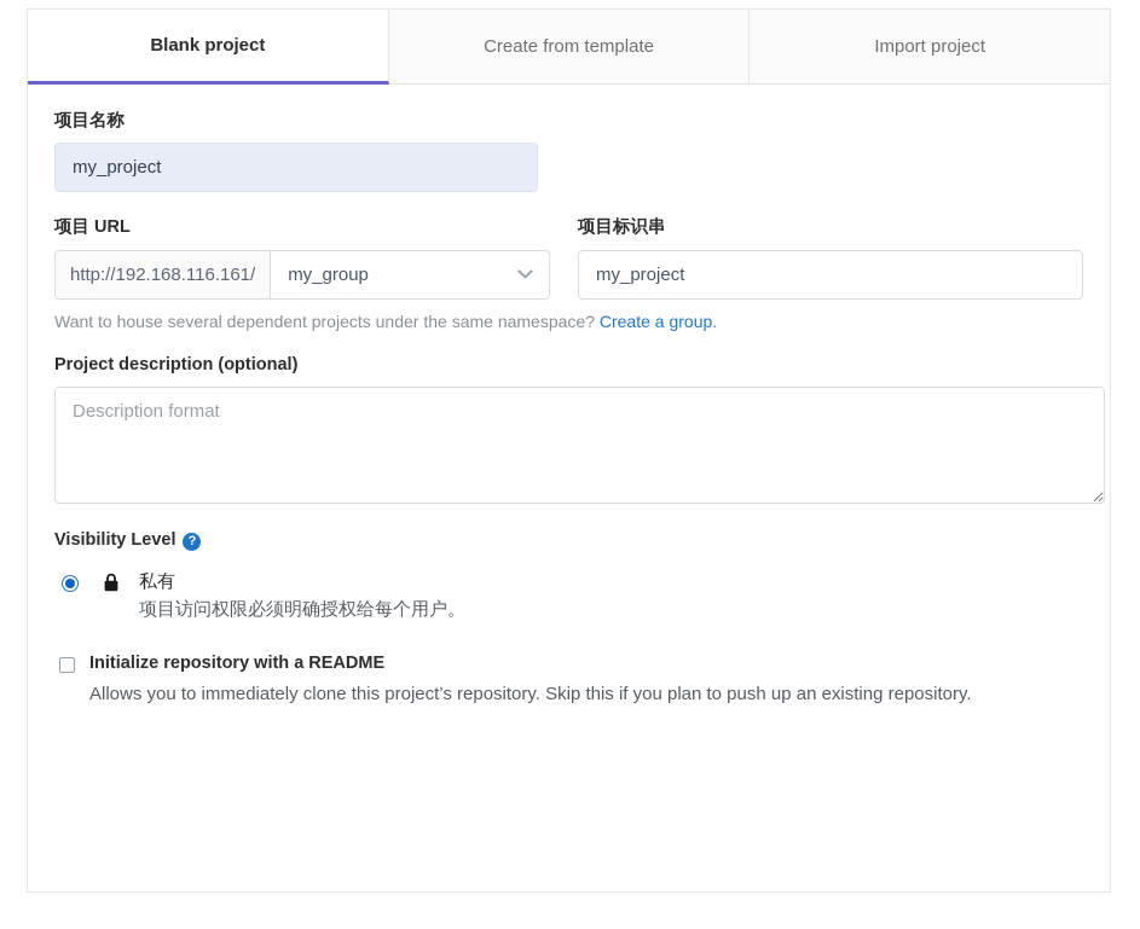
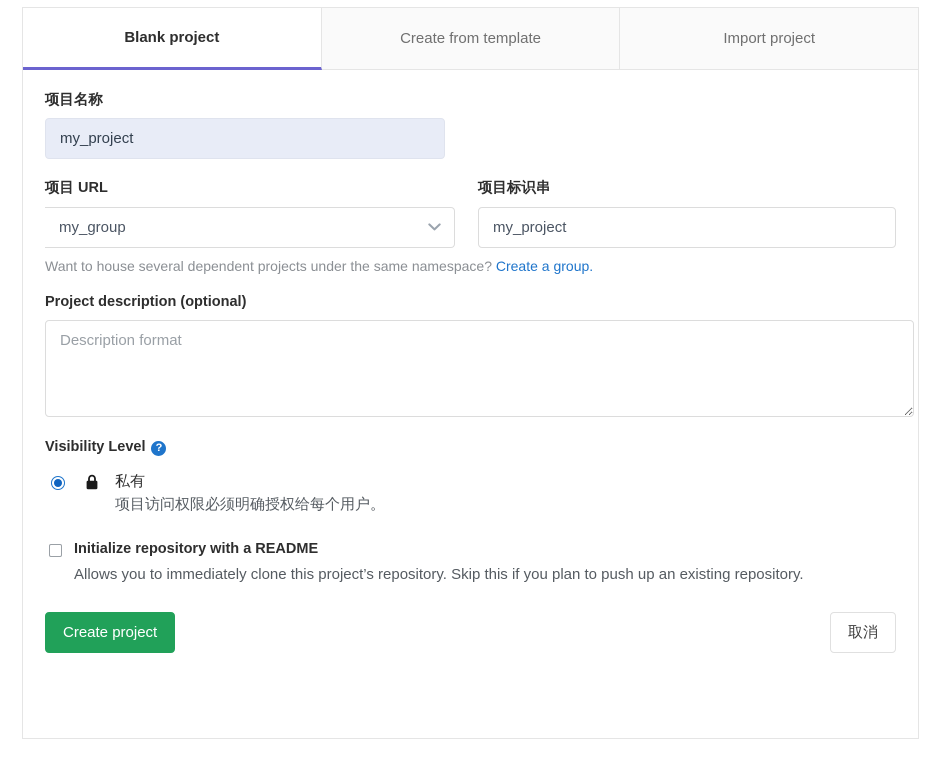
  Blank project
  Create from template
  Import project
  项目名称
  my_project
  项目 URL
- http://192.168.116.161/
  my_group
  项目标识串
  my_project
  Want to house several dependent projects under the same namespace? Create a group.
  Project description (optional)
  Description format
  Visibility Level
  ?
  私有
  项目访问权限必须明确授权给每个用户。
  Initialize repository with a README
  Allows you to immediately clone this project’s repository. Skip this if you plan to push up an existing repository.
+ Create project
+ 取消
